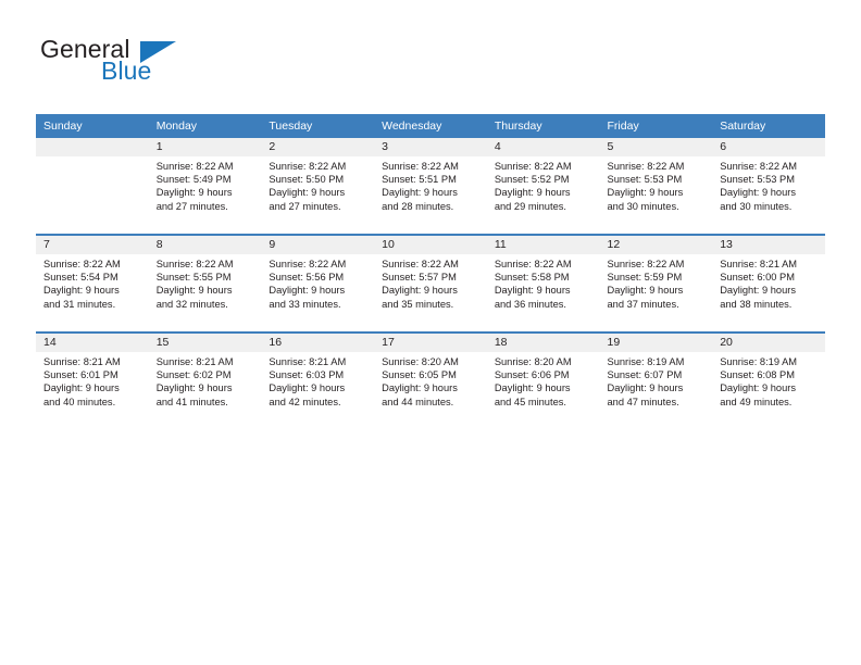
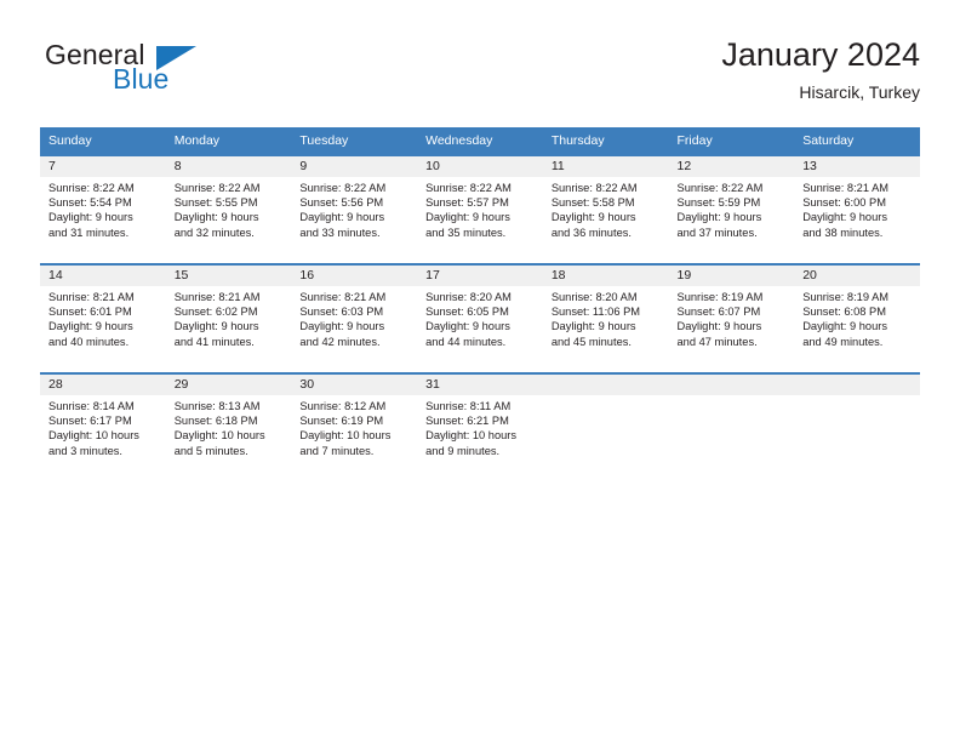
  General
  Blue
+ January 2024
+ Hisarcik, Turkey
  Sunday	Monday	Tuesday	Wednesday	Thursday	Friday	Saturday
- 	1 Sunrise: 8:22 AM Sunset: 5:49 PM Daylight: 9 hours and 27 minutes.	2 Sunrise: 8:22 AM Sunset: 5:50 PM Daylight: 9 hours and 27 minutes.	3 Sunrise: 8:22 AM Sunset: 5:51 PM Daylight: 9 hours and 28 minutes.	4 Sunrise: 8:22 AM Sunset: 5:52 PM Daylight: 9 hours and 29 minutes.	5 Sunrise: 8:22 AM Sunset: 5:53 PM Daylight: 9 hours and 30 minutes.	6 Sunrise: 8:22 AM Sunset: 5:53 PM Daylight: 9 hours and 30 minutes.
  7 Sunrise: 8:22 AM Sunset: 5:54 PM Daylight: 9 hours and 31 minutes.	8 Sunrise: 8:22 AM Sunset: 5:55 PM Daylight: 9 hours and 32 minutes.	9 Sunrise: 8:22 AM Sunset: 5:56 PM Daylight: 9 hours and 33 minutes.	10 Sunrise: 8:22 AM Sunset: 5:57 PM Daylight: 9 hours and 35 minutes.	11 Sunrise: 8:22 AM Sunset: 5:58 PM Daylight: 9 hours and 36 minutes.	12 Sunrise: 8:22 AM Sunset: 5:59 PM Daylight: 9 hours and 37 minutes.	13 Sunrise: 8:21 AM Sunset: 6:00 PM Daylight: 9 hours and 38 minutes.
- 14 Sunrise: 8:21 AM Sunset: 6:01 PM Daylight: 9 hours and 40 minutes.	15 Sunrise: 8:21 AM Sunset: 6:02 PM Daylight: 9 hours and 41 minutes.	16 Sunrise: 8:21 AM Sunset: 6:03 PM Daylight: 9 hours and 42 minutes.	17 Sunrise: 8:20 AM Sunset: 6:05 PM Daylight: 9 hours and 44 minutes.	18 Sunrise: 8:20 AM Sunset: 6:06 PM Daylight: 9 hours and 45 minutes.	19 Sunrise: 8:19 AM Sunset: 6:07 PM Daylight: 9 hours and 47 minutes.	20 Sunrise: 8:19 AM Sunset: 6:08 PM Daylight: 9 hours and 49 minutes.
+ 14 Sunrise: 8:21 AM Sunset: 6:01 PM Daylight: 9 hours and 40 minutes.	15 Sunrise: 8:21 AM Sunset: 6:02 PM Daylight: 9 hours and 41 minutes.	16 Sunrise: 8:21 AM Sunset: 6:03 PM Daylight: 9 hours and 42 minutes.	17 Sunrise: 8:20 AM Sunset: 6:05 PM Daylight: 9 hours and 44 minutes.	18 Sunrise: 8:20 AM Sunset: 11:06 PM Daylight: 9 hours and 45 minutes.	19 Sunrise: 8:19 AM Sunset: 6:07 PM Daylight: 9 hours and 47 minutes.	20 Sunrise: 8:19 AM Sunset: 6:08 PM Daylight: 9 hours and 49 minutes.
+ 28 Sunrise: 8:14 AM Sunset: 6:17 PM Daylight: 10 hours and 3 minutes.	29 Sunrise: 8:13 AM Sunset: 6:18 PM Daylight: 10 hours and 5 minutes.	30 Sunrise: 8:12 AM Sunset: 6:19 PM Daylight: 10 hours and 7 minutes.	31 Sunrise: 8:11 AM Sunset: 6:21 PM Daylight: 10 hours and 9 minutes.
